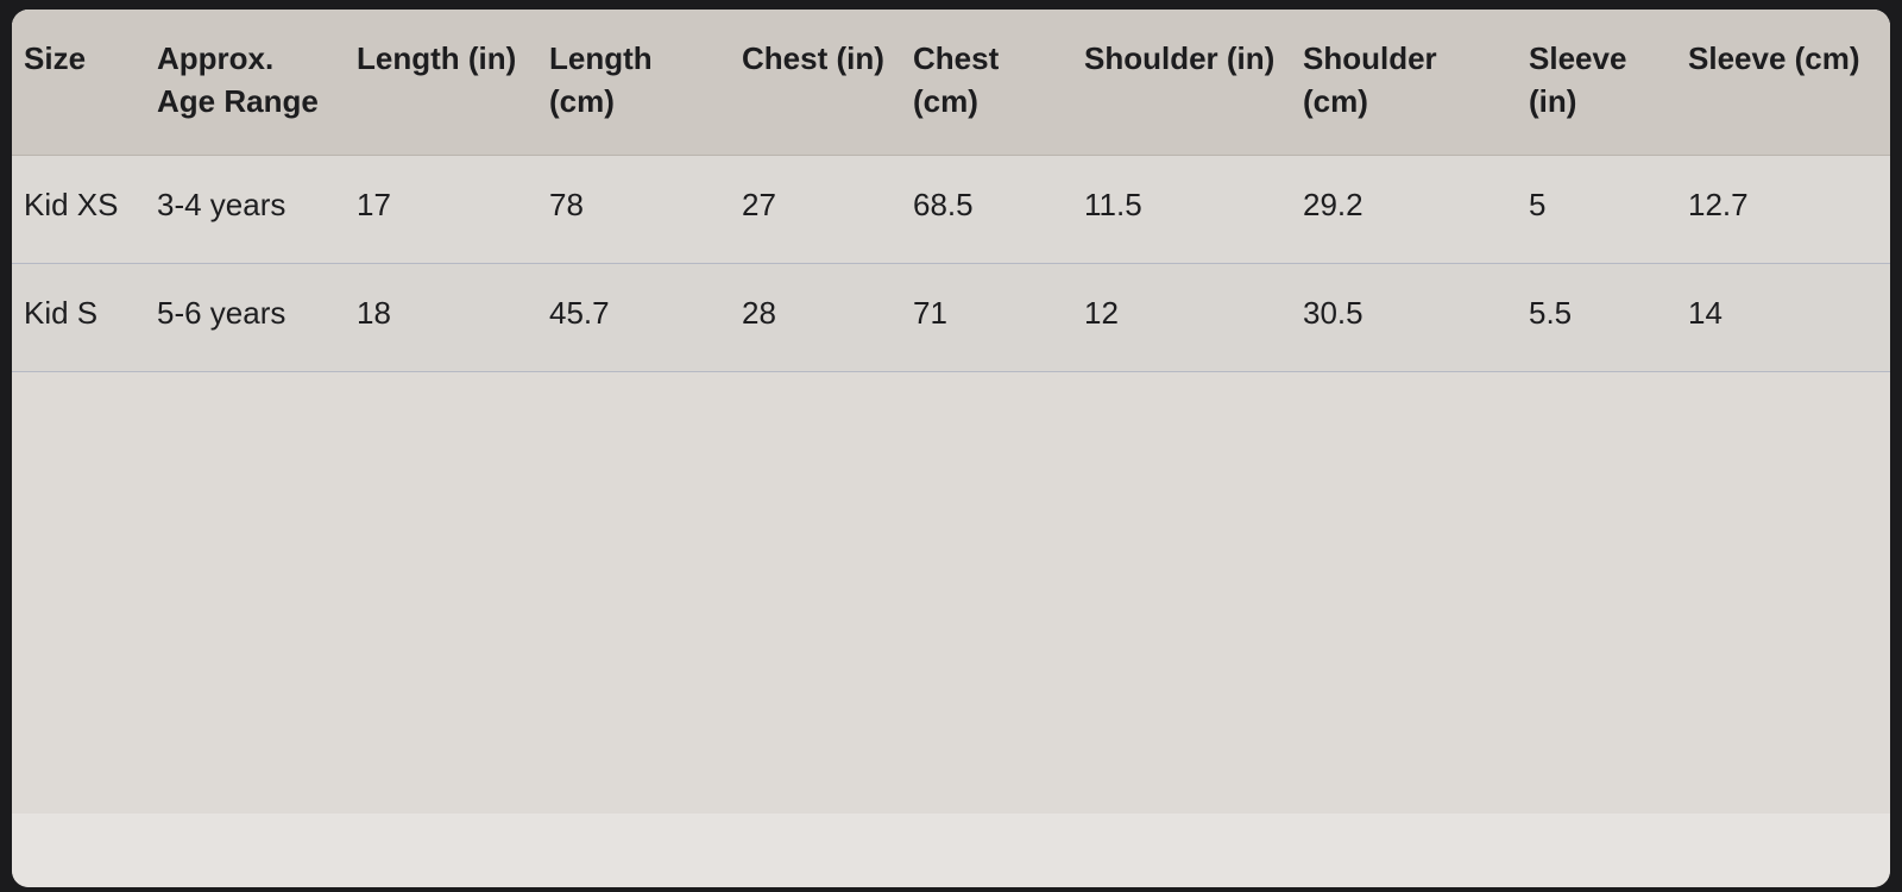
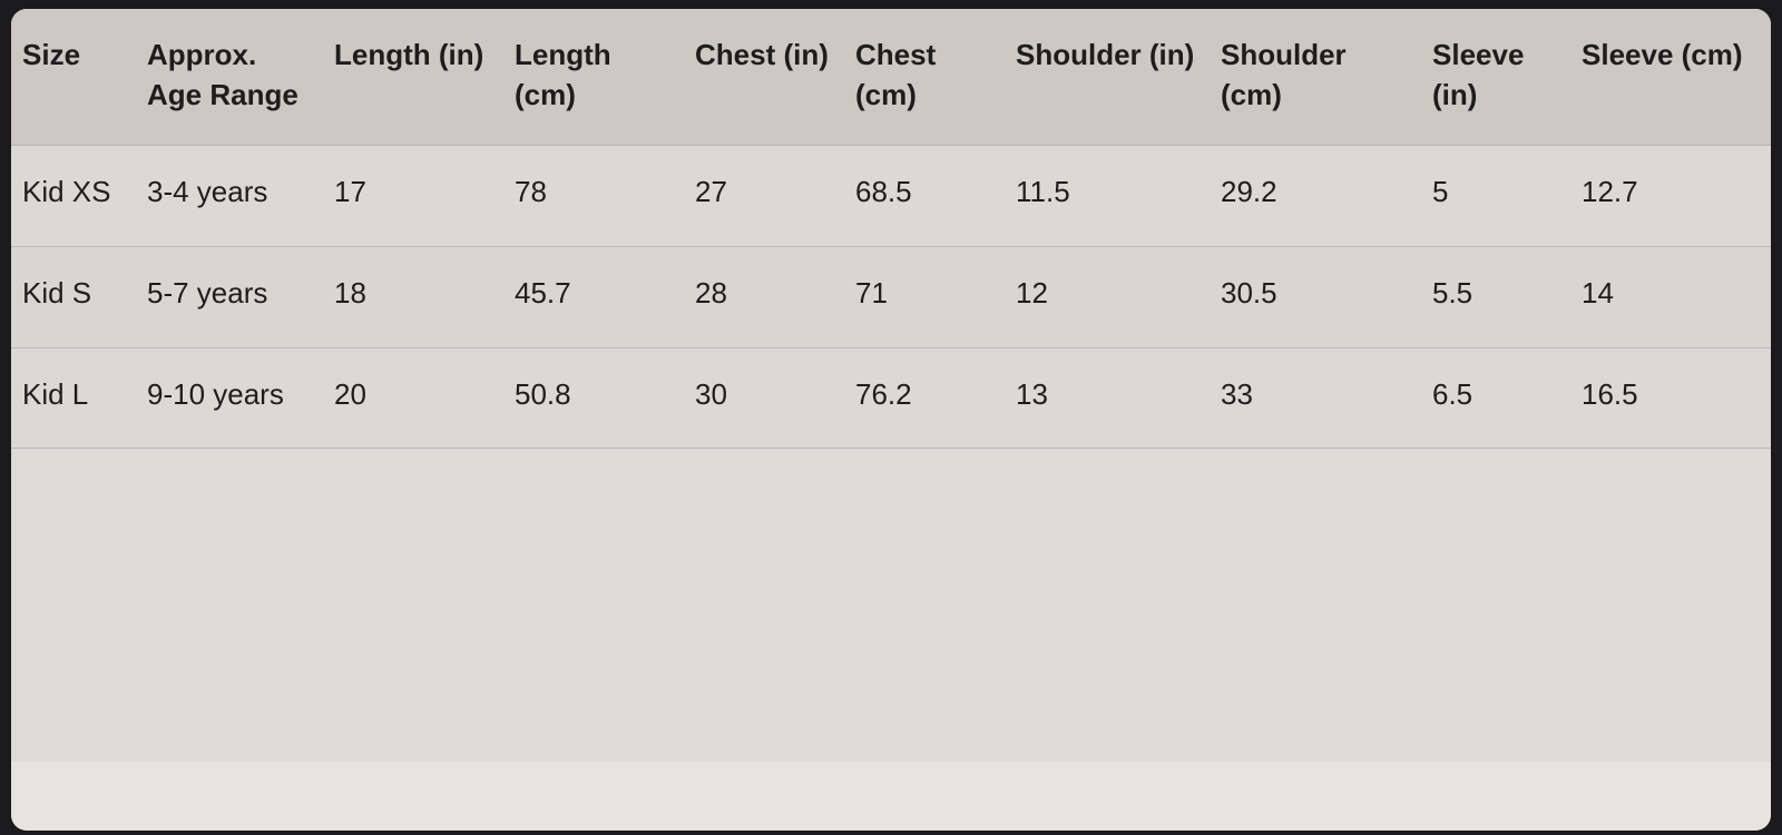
  Size	Approx. Age Range	Length (in)	Length (cm)	Chest (in)	Chest (cm)	Shoulder (in)	Shoulder (cm)	Sleeve (in)	Sleeve (cm)
  Kid XS	3-4 years	17	78	27	68.5	11.5	29.2	5	12.7
- Kid S	5-6 years	18	45.7	28	71	12	30.5	5.5	14
+ Kid S	5-7 years	18	45.7	28	71	12	30.5	5.5	14
+ Kid L	9-10 years	20	50.8	30	76.2	13	33	6.5	16.5
